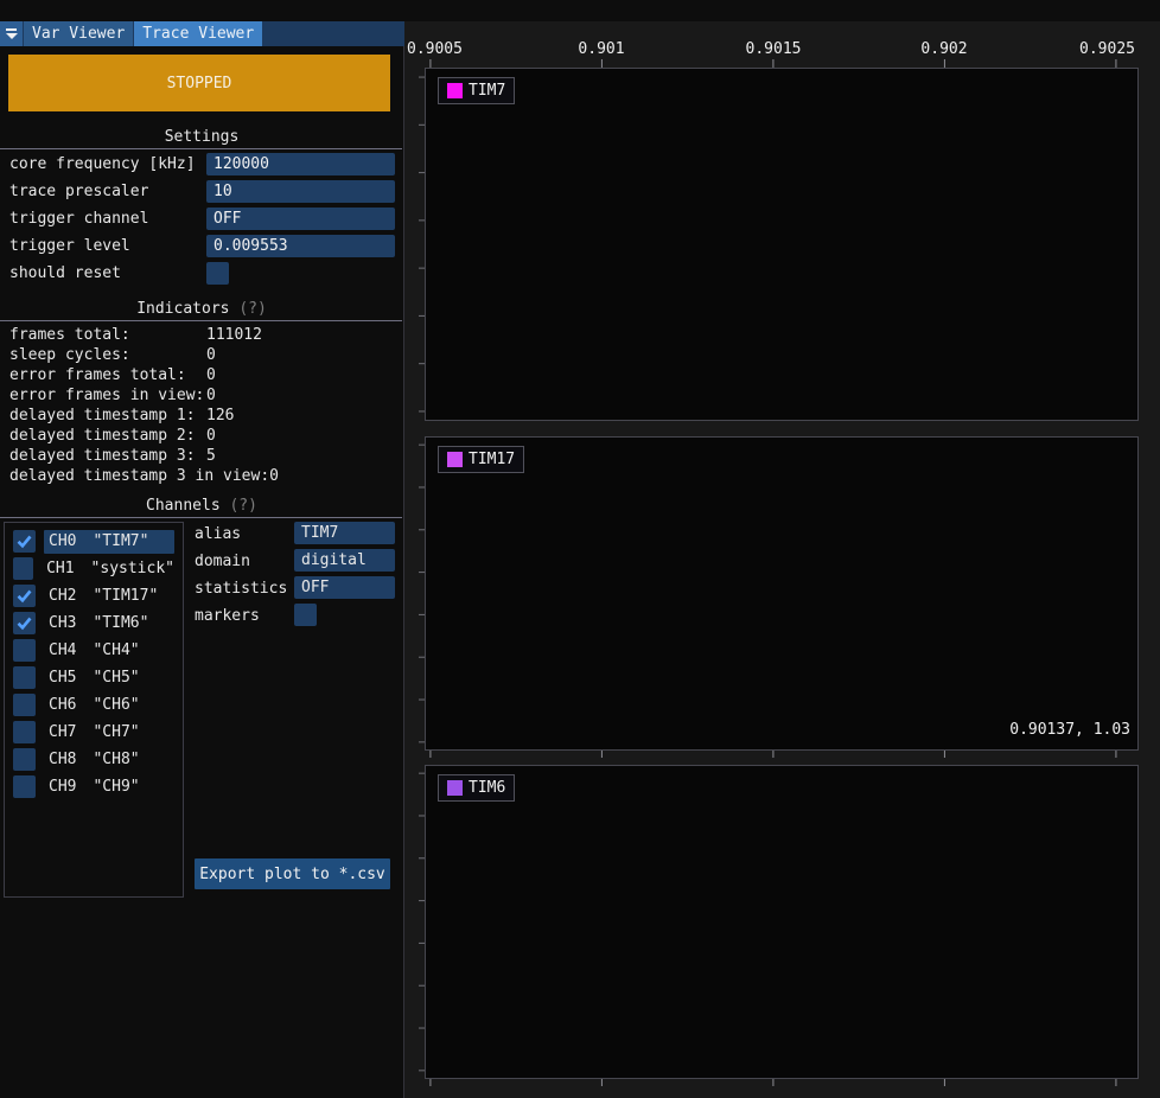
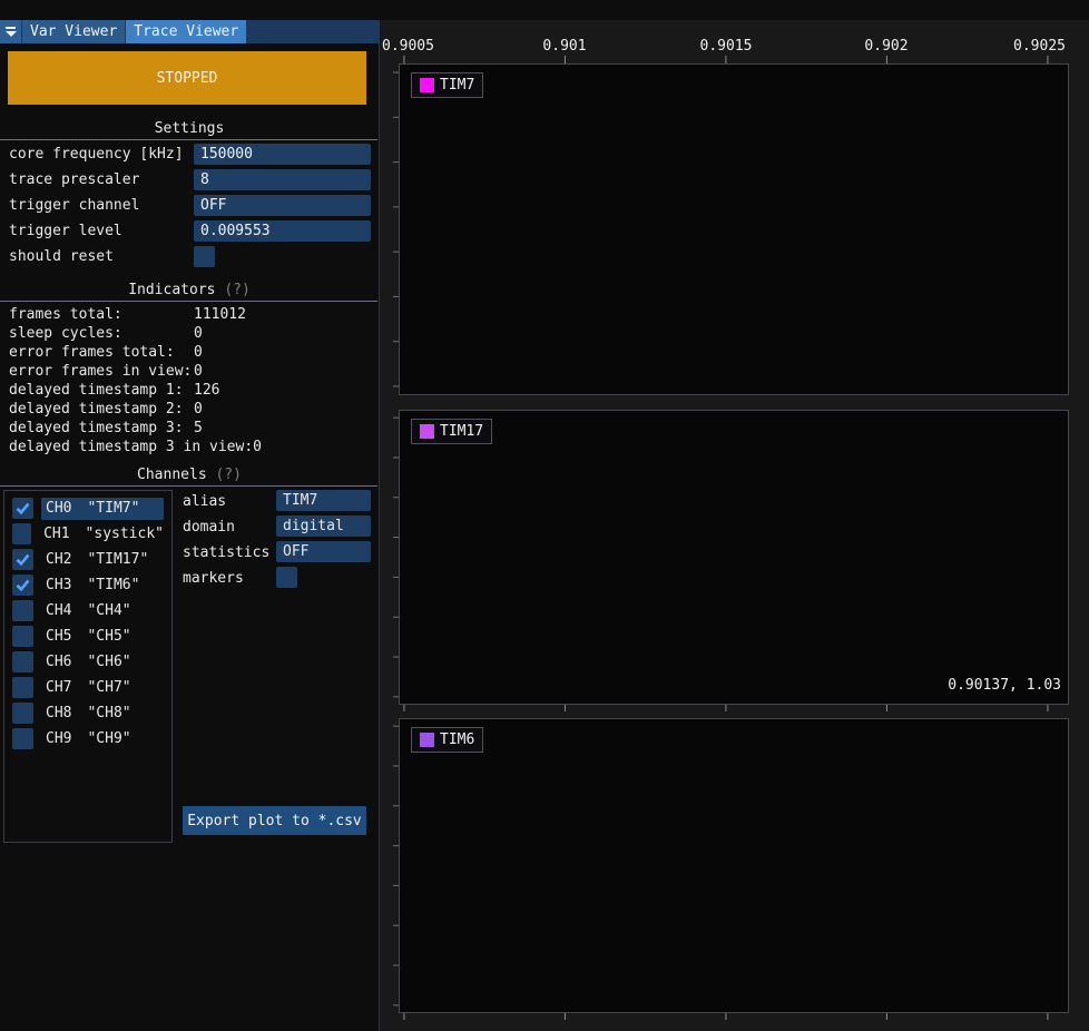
  Var Viewer
  Trace Viewer
  STOPPED
  Settings
  core frequency [kHz]
- 120000
+ 150000
  trace prescaler
- 10
+ 8
  trigger channel
  OFF
  trigger level
  0.009553
  should reset
  Indicators (?)
  frames total:
  111012
  sleep cycles:
  0
  error frames total:
  0
  error frames in view:
  0
  delayed timestamp 1:
  126
  delayed timestamp 2:
  0
  delayed timestamp 3:
  5
  delayed timestamp 3 in view:
  0
  Channels (?)
  CH0 "TIM7"
  CH1 "systick"
  CH2 "TIM17"
  CH3 "TIM6"
  CH4 "CH4"
  CH5 "CH5"
  CH6 "CH6"
  CH7 "CH7"
  CH8 "CH8"
  CH9 "CH9"
  alias
  TIM7
  domain
  digital
  statistics
  OFF
  markers
  Export plot to *.csv
  0.9005
  0.901
  0.9015
  0.902
  0.9025
  TIM7
  TIM17
  0.90137, 1.03
  TIM6
